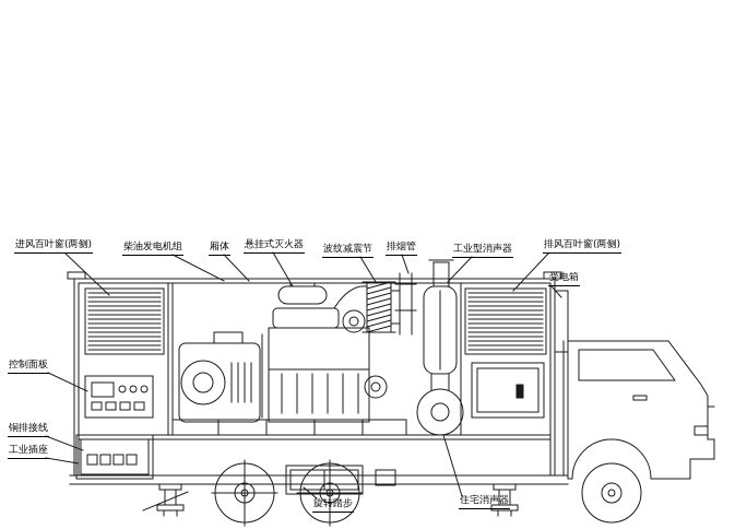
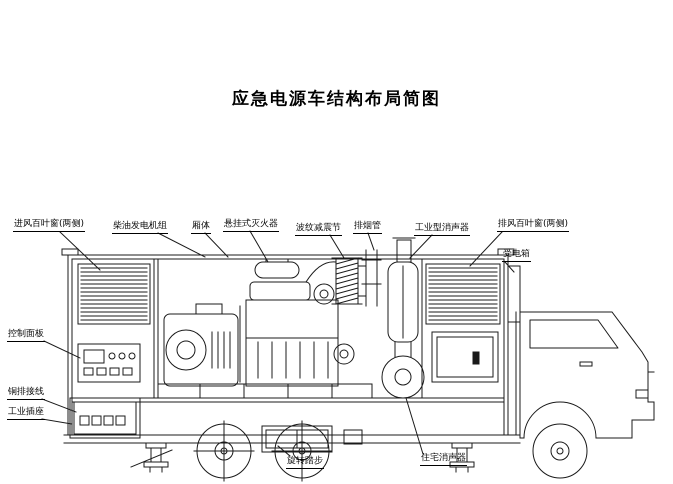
+ 应急电源车结构布局简图
  进风百叶窗(两侧)
  柴油发电机组
  厢体
  悬挂式灭火器
  波纹减震节
  排烟管
  工业型消声器
  排风百叶窗(两侧)
  受电箱
  控制面板
  铜排接线
  工业插座
  旋转踏步
  住宅消声器
